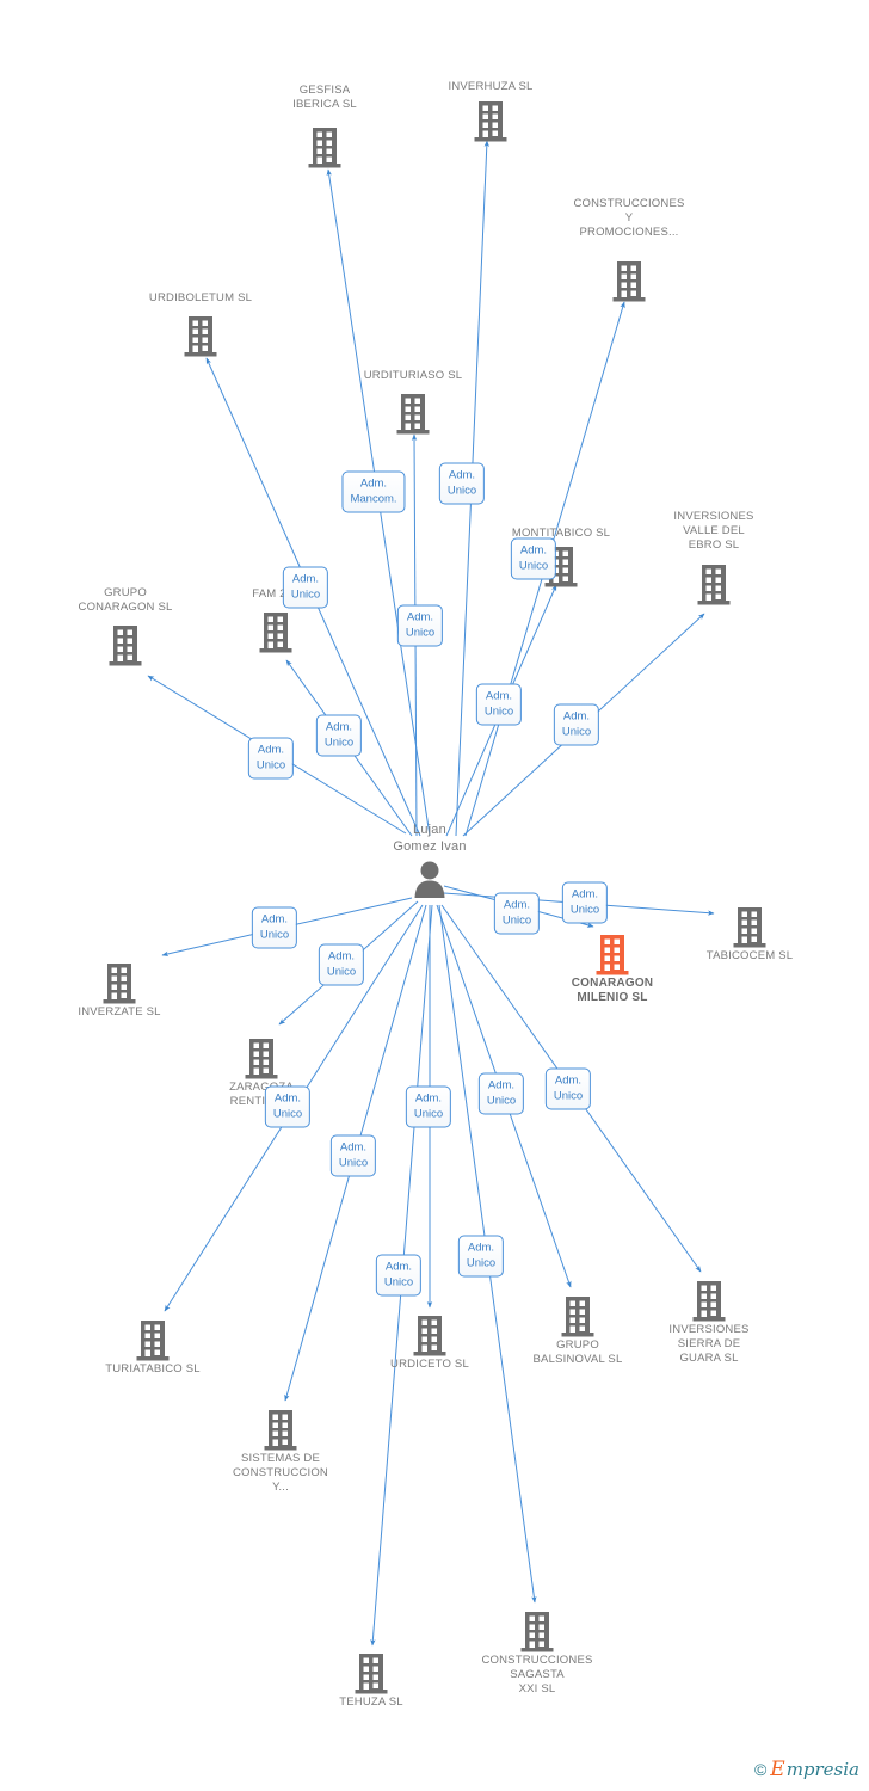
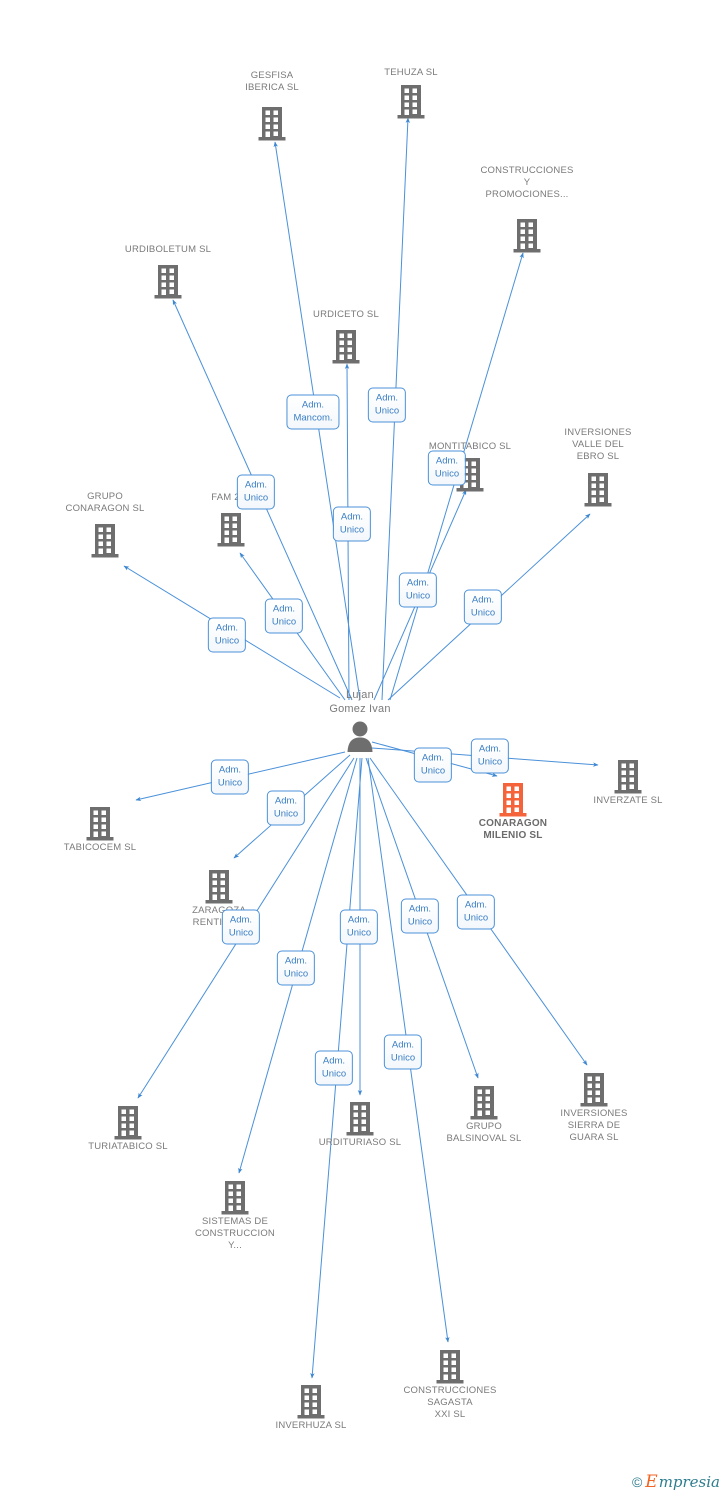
  GESFISA
  IBERICA SL
- INVERHUZA SL
+ TEHUZA SL
  CONSTRUCCIONES
  Y
  PROMOCIONES...
  URDIBOLETUM SL
- URDITURIASO SL
+ URDICETO SL
  MONTITABICO SL
  INVERSIONES
  VALLE DEL
  EBRO SL
  GRUPO
  CONARAGON SL
- TABICOCEM SL
+ INVERZATE SL
  CONARAGON
  MILENIO SL
- INVERZATE SL
+ TABICOCEM SL
  TURIATABICO SL
  SISTEMAS DE
  CONSTRUCCION
  Y...
- URDICETO SL
+ URDITURIASO SL
  GRUPO
  BALSINOVAL SL
  INVERSIONES
  SIERRA DE
  GUARA SL
- TEHUZA SL
+ INVERHUZA SL
  CONSTRUCCIONES
  SAGASTA
  XXI SL
  Lujan
  Gomez Ivan
  Adm.
  Unico
  Adm.
  Unico
  Adm.
  Unico
  Adm.
  Unico
  Adm.
  Mancom.
  Adm.
  Unico
  Adm.
  Unico
  Adm.
  Unico
  Adm.
  Unico
  Adm.
  Unico
  Adm.
  Unico
  Adm.
  Unico
  Adm.
  Unico
  Adm.
  Unico
  Adm.
  Unico
  Adm.
  Unico
  Adm.
  Unico
  Adm.
  Unico
  Adm.
  Unico
  Adm.
  Unico
  ©
  E
  mpresia
